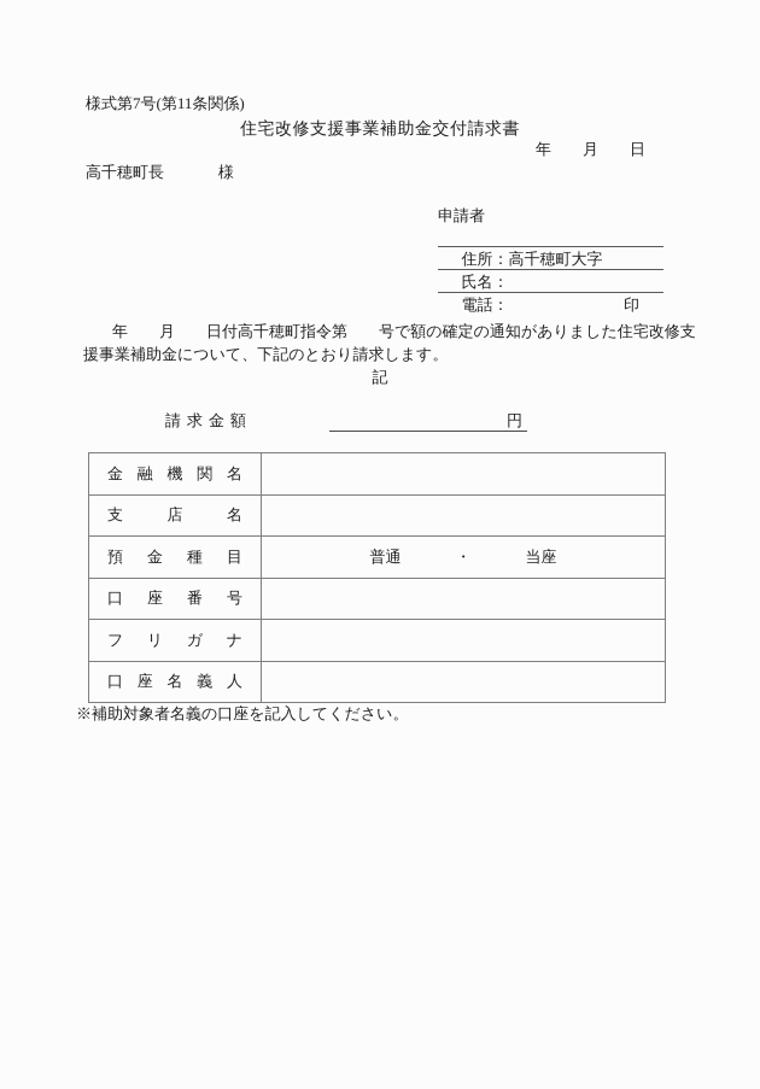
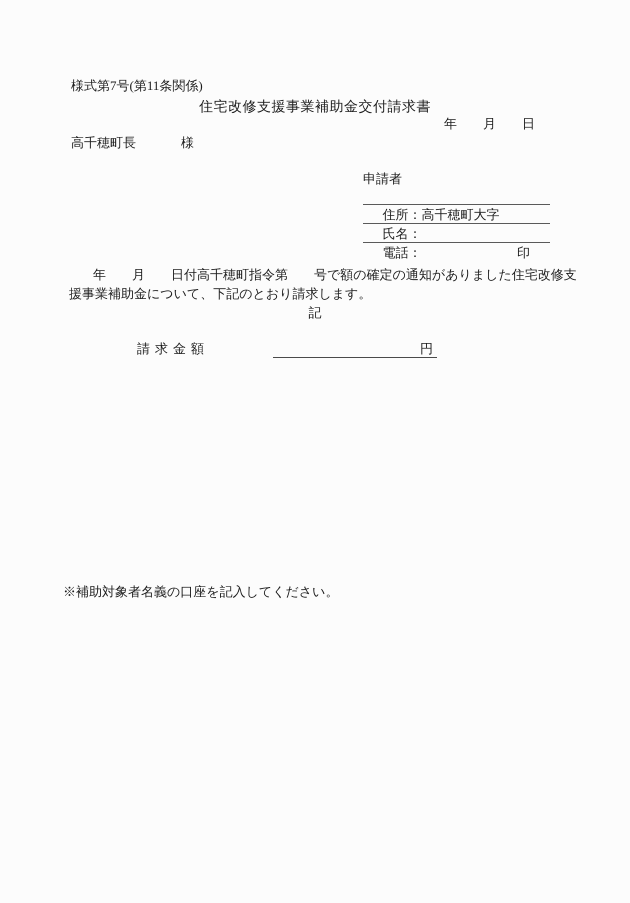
  様式第7号(第11条関係)
  住宅改修支援事業補助金交付請求書
  年 月 日
  高千穂町長 様
  申請者
  住所：高千穂町大字
  氏名：
  印
  電話：
  年 月 日付高千穂町指令第 号で額の確定の通知がありました住宅改修支
  援事業補助金について、下記のとおり請求します。
  記
  請求金額
  円
- 金融機関名
- 支店名
- 預金種目
- 普通
- ・
- 当座
- 口座番号
- フリガナ
- 口座名義人
  ※補助対象者名義の口座を記入してください。
